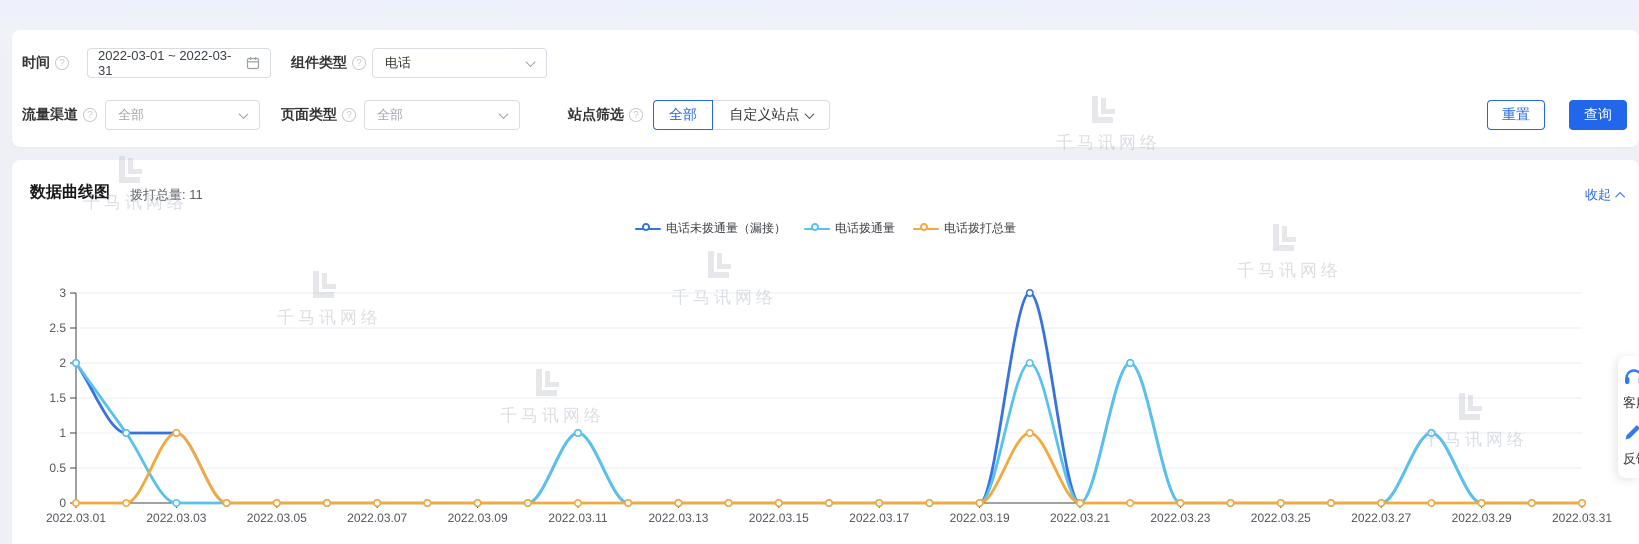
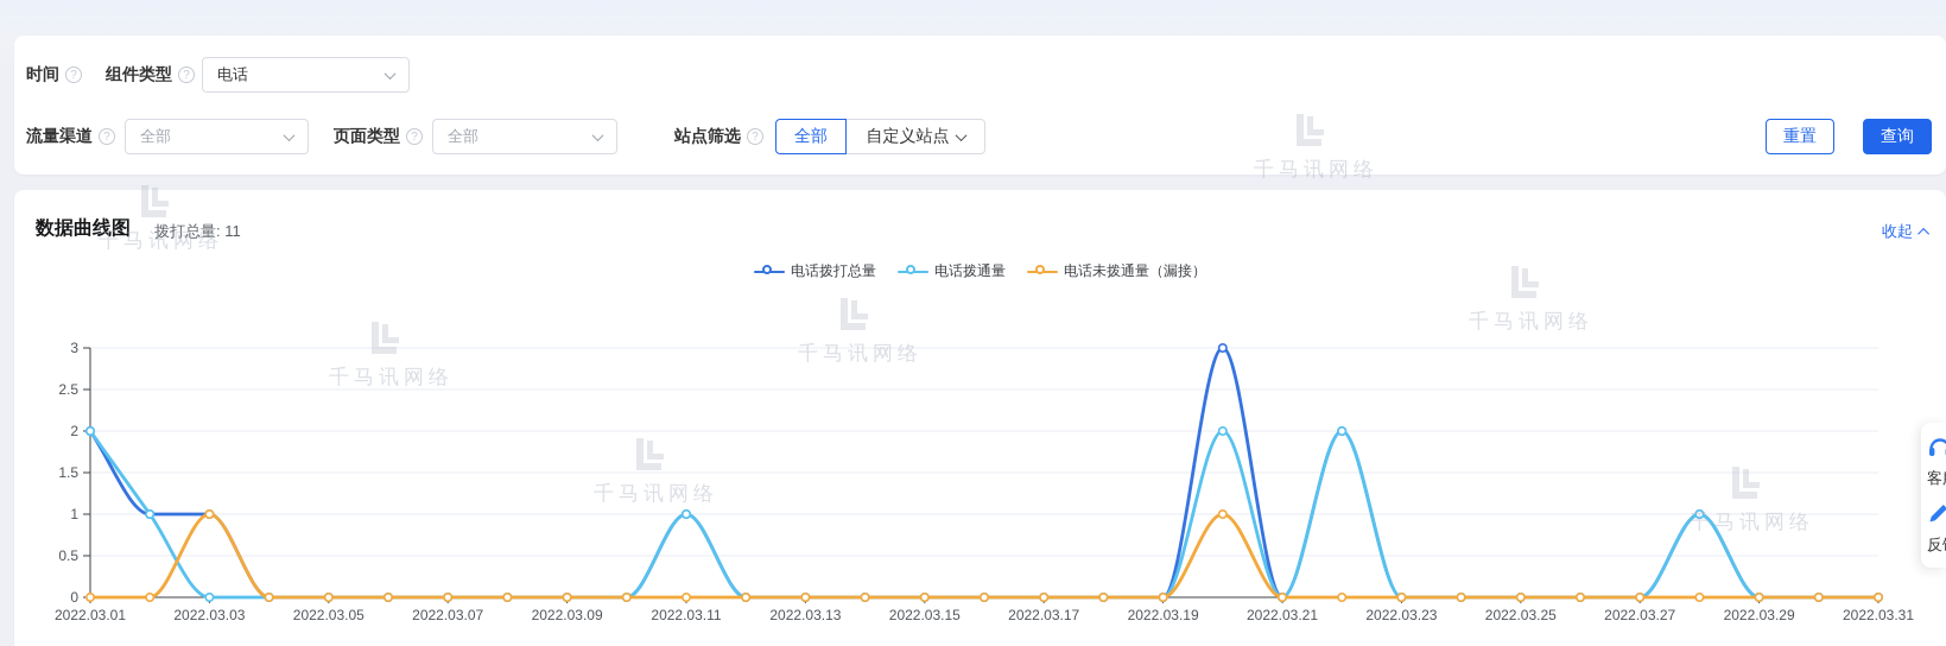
  千马讯网络
  千马讯网络
  千马讯网络
  千马讯网络
  千马讯网络
  千马讯网络
  千马讯网络
  时间
- 2022-03-01 ~ 2022-03-31
  组件类型
  电话
  流量渠道
  全部
  页面类型
  全部
  站点筛选
  全部
  自定义站点
  重置
  查询
  数据曲线图
  拨打总量: 11
  收起
- 电话未拨通量（漏接）
+ 电话拨打总量
  电话拨通量
- 电话拨打总量
+ 电话未拨通量（漏接）
  0
  0.5
  1
  1.5
  2
  2.5
  3
  2022.03.01
  2022.03.03
  2022.03.05
  2022.03.07
  2022.03.09
  2022.03.11
  2022.03.13
  2022.03.15
  2022.03.17
  2022.03.19
  2022.03.21
  2022.03.23
  2022.03.25
  2022.03.27
  2022.03.29
  2022.03.31
